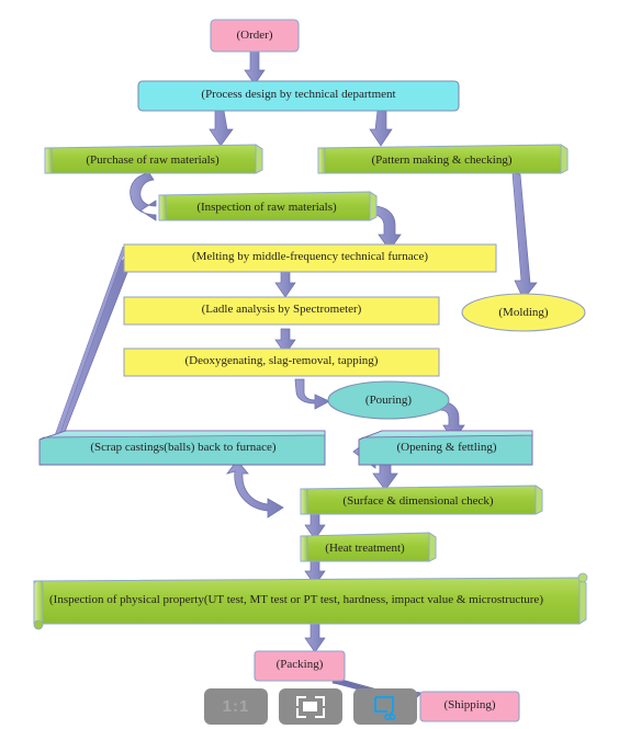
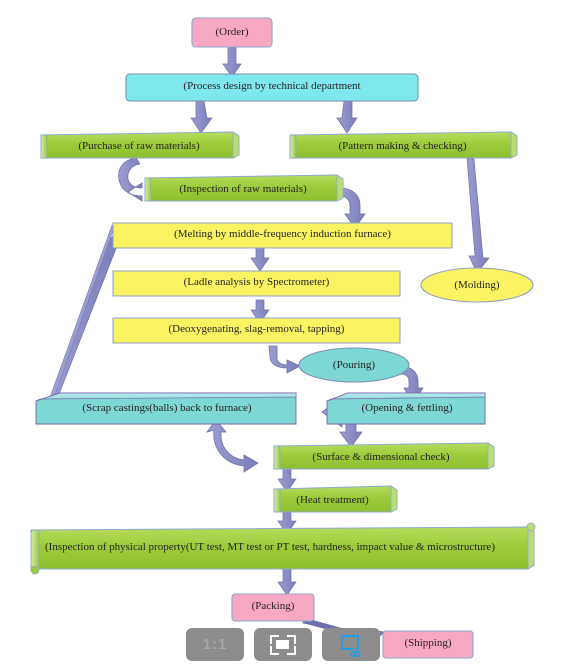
  (Order)
  (Process design by technical department
  (Purchase of raw materials)
  (Pattern making & checking)
  (Inspection of raw materials)
- (Melting by middle-frequency technical furnace)
+ (Melting by middle-frequency induction furnace)
  (Ladle analysis by Spectrometer)
  (Deoxygenating, slag-removal, tapping)
  (Molding)
  (Pouring)
  (Scrap castings(balls) back to furnace)
  (Opening & fettling)
  (Surface & dimensional check)
  (Heat treatment)
  (Inspection of physical property(UT test, MT test or PT test, hardness, impact value & microstructure)
  (Packing)
  (Shipping)
  1:1
